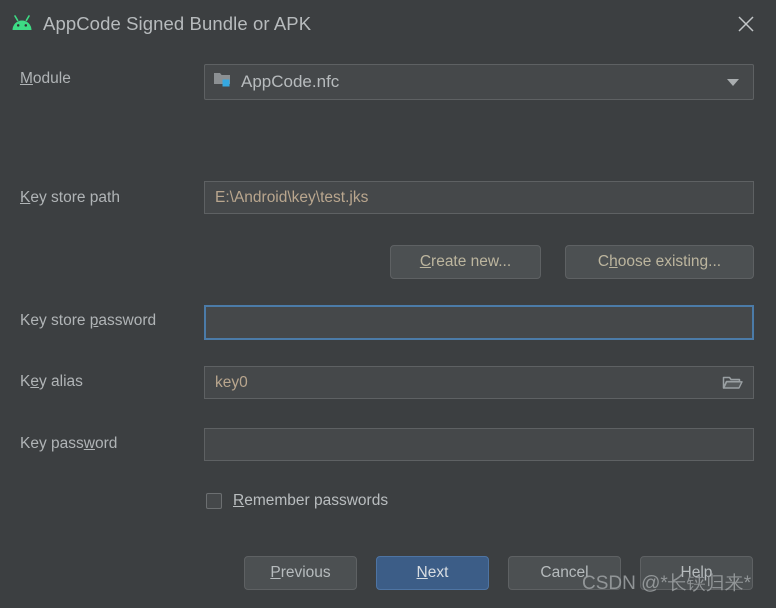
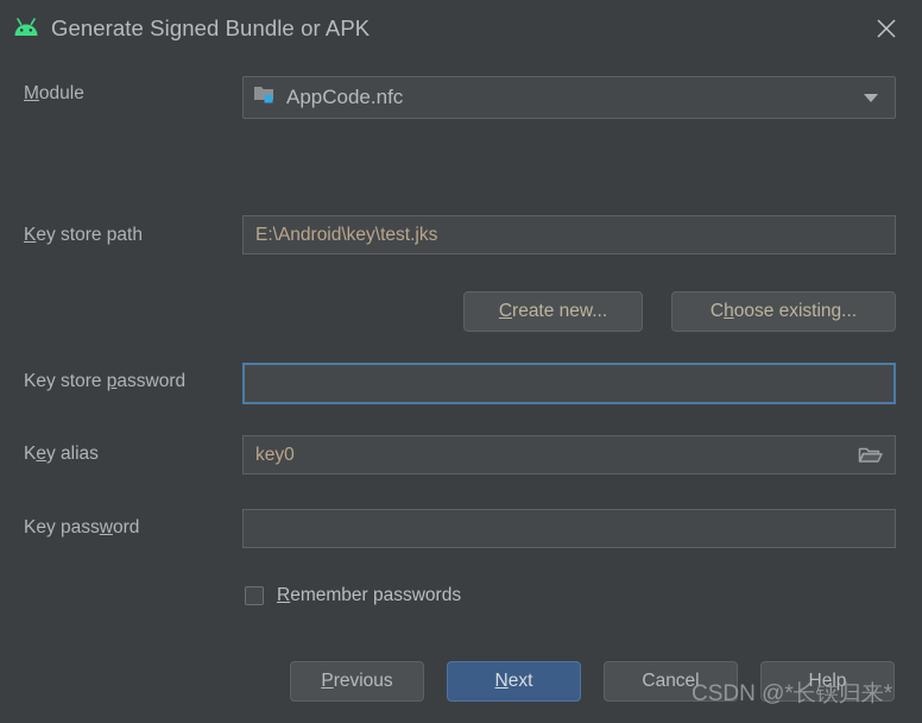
- AppCode Signed Bundle or APK
+ Generate Signed Bundle or APK
  Module
  AppCode.nfc
  Key store path
  E:\Android\key\test.jks
  Create new...
  Choose existing...
  Key store password
  Key alias
  key0
  Key password
  Remember passwords
  Previous
  Next
  Cancel
  Help
  CSDN @*长铗归来*
